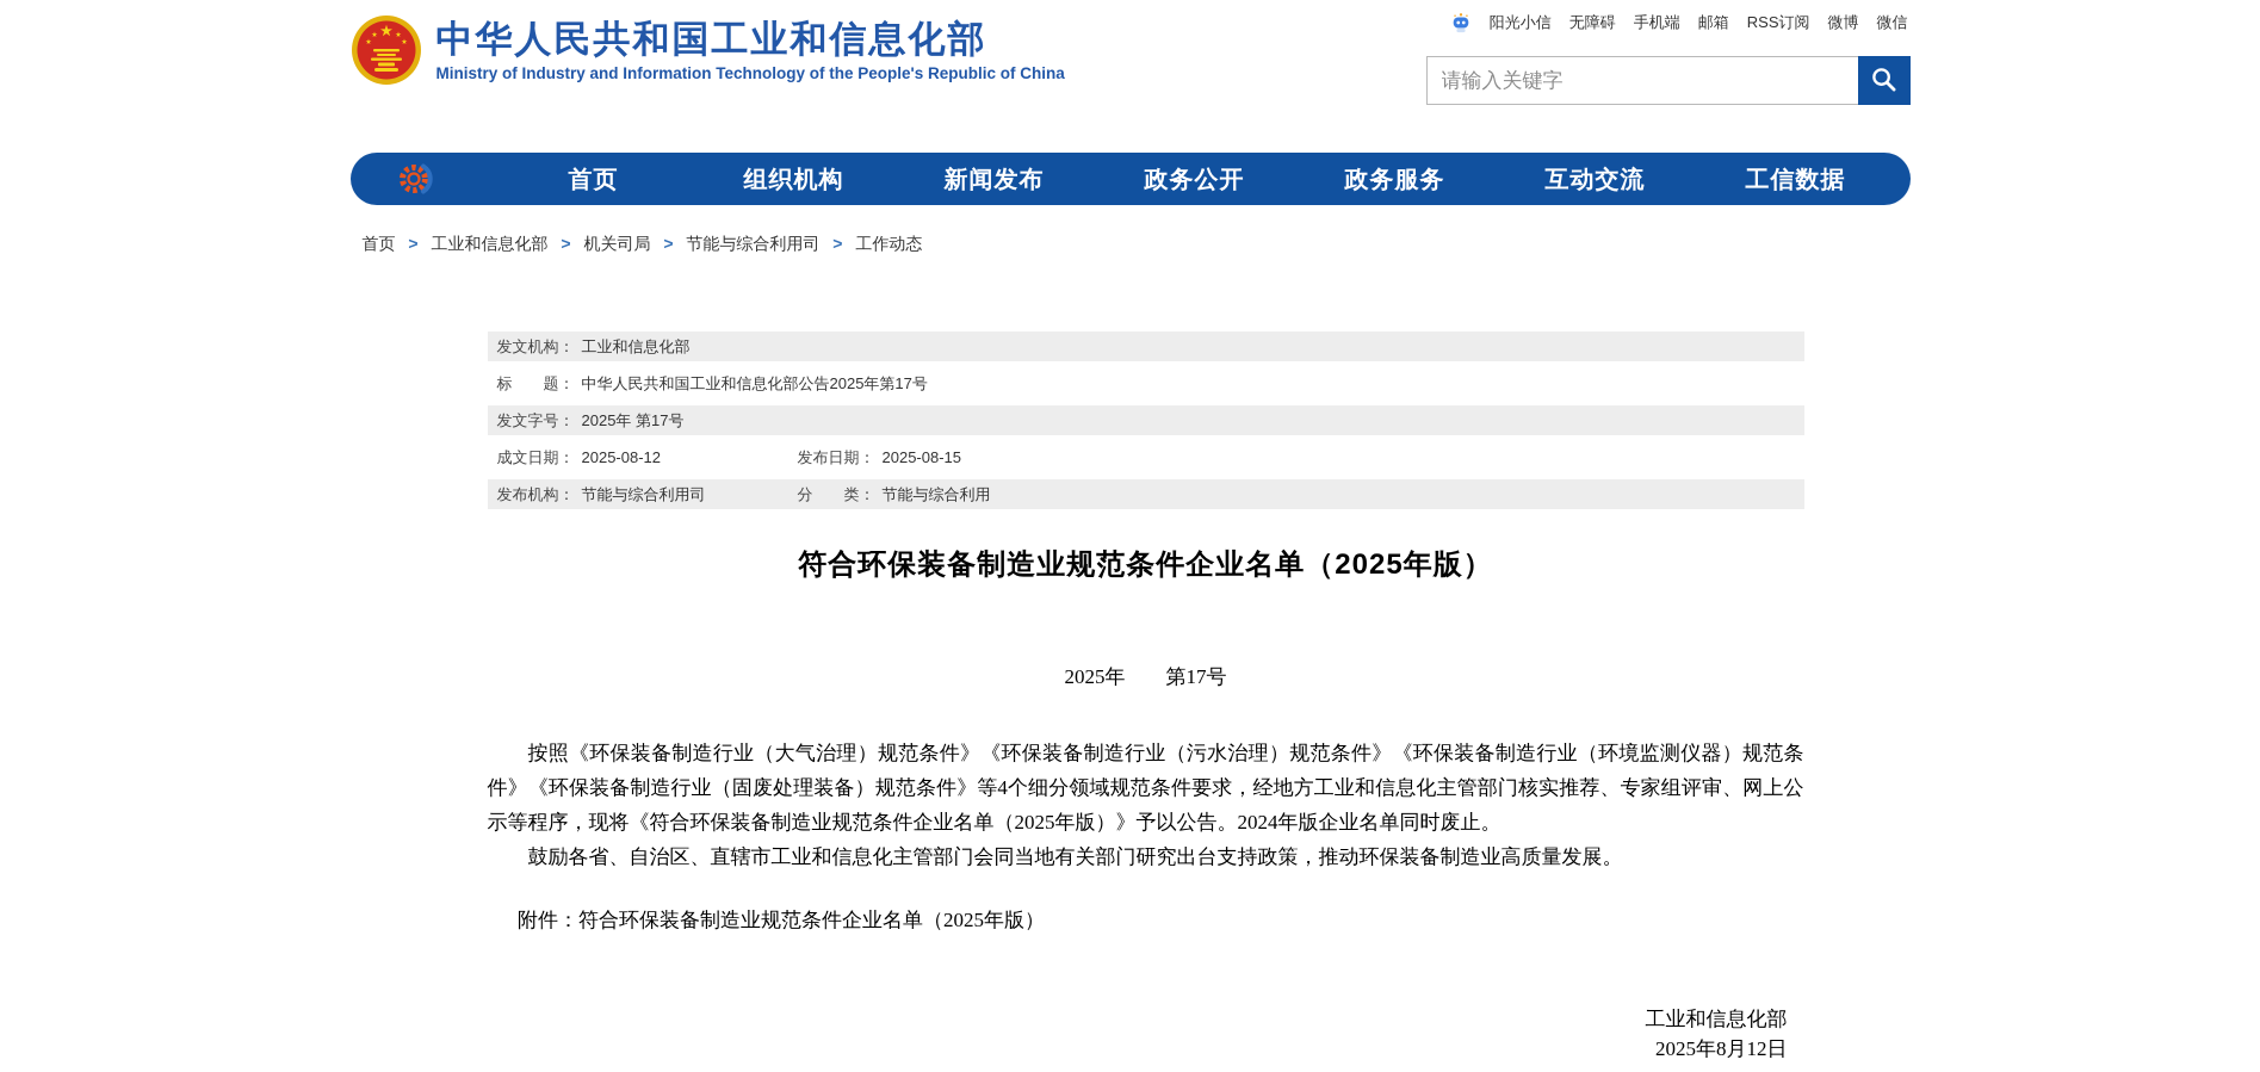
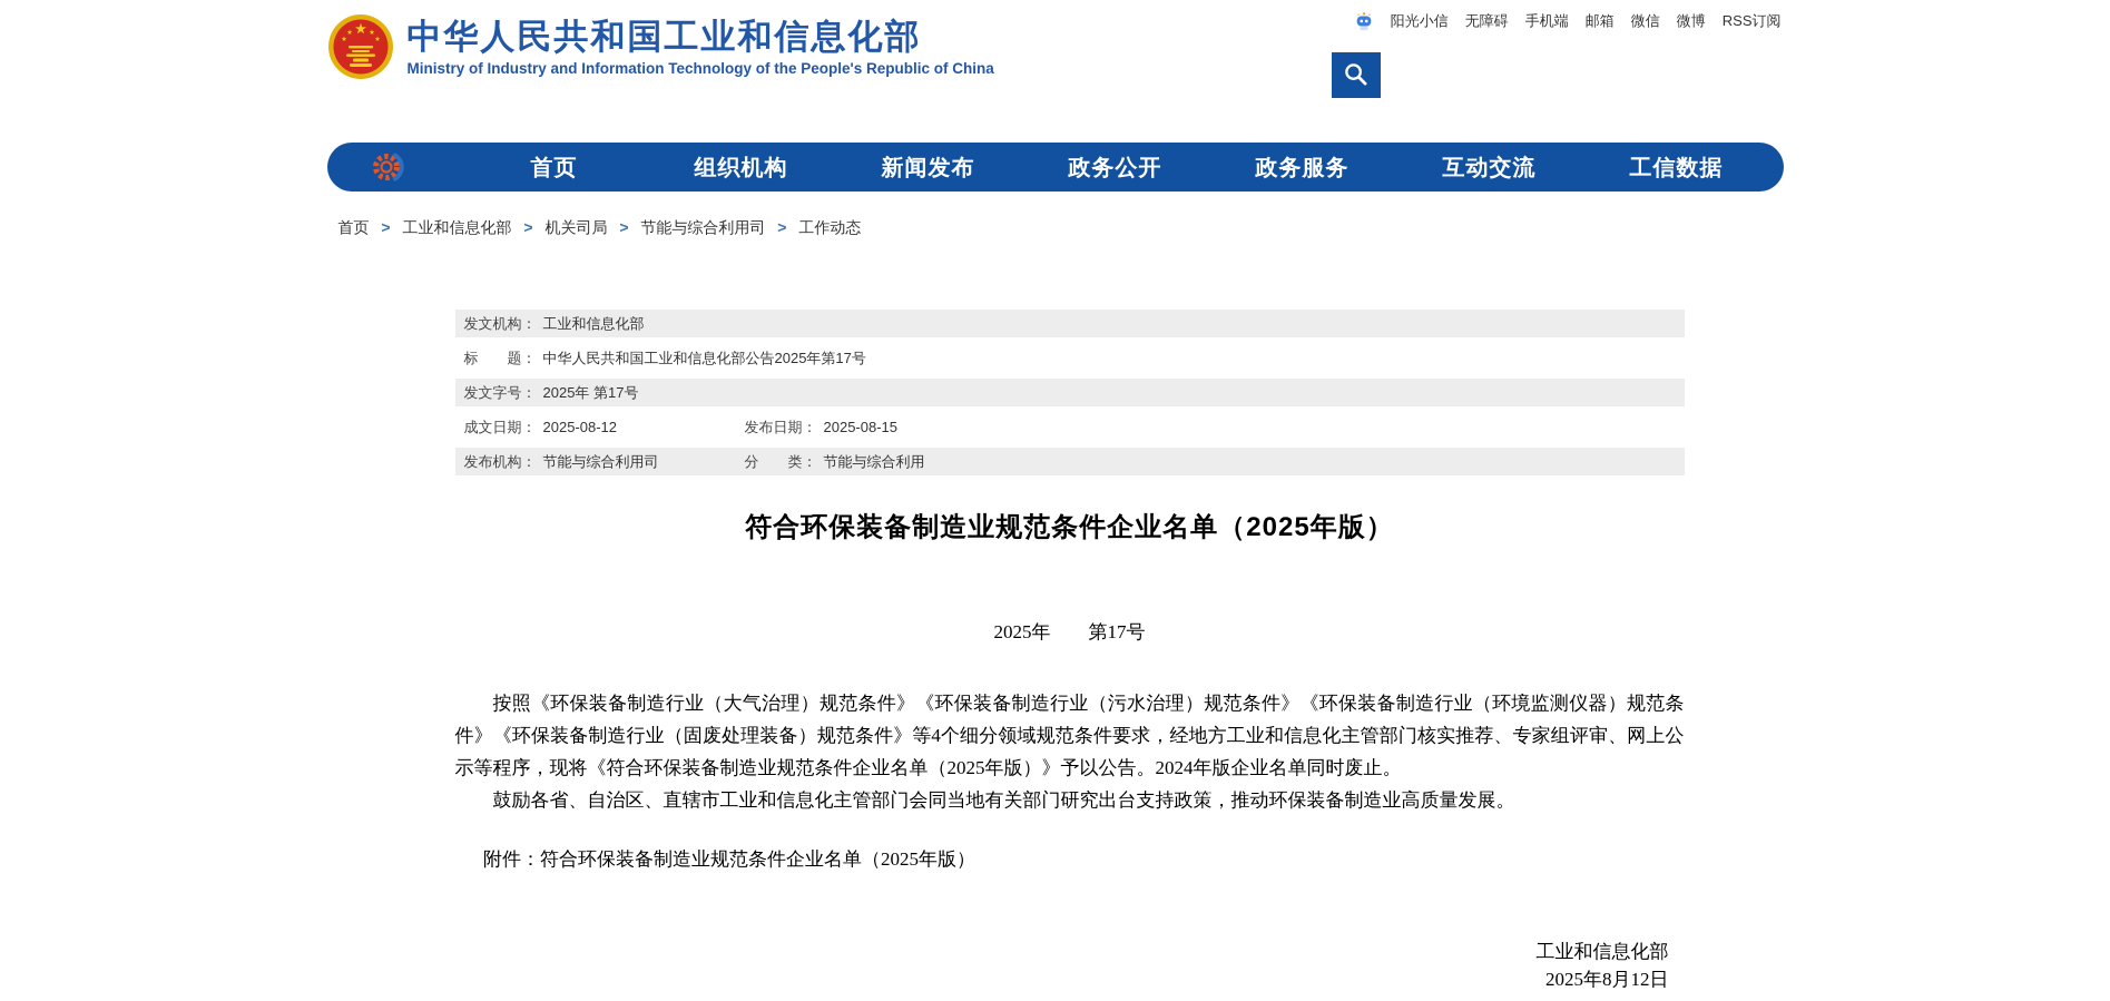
  中华人民共和国工业和信息化部
  Ministry of Industry and Information Technology of the People's Republic of China
  阳光小信
  无障碍
  手机端
  邮箱
- RSS订阅
+ 微信
  微博
- 微信
+ RSS订阅
- 请输入关键字
  首页
  组织机构
  新闻发布
  政务公开
  政务服务
  互动交流
  工信数据
  首页 > 工业和信息化部 > 机关司局 > 节能与综合利用司 > 工作动态
  发文机构： 工业和信息化部
  标 题： 中华人民共和国工业和信息化部公告2025年第17号
  发文字号： 2025年 第17号
  成文日期： 2025-08-12
  发布日期： 2025-08-15
  发布机构： 节能与综合利用司
  分 类： 节能与综合利用
  符合环保装备制造业规范条件企业名单（2025年版）
  2025年 第17号
  按照《环保装备制造行业（大气治理）规范条件》《环保装备制造行业（污水治理）规范条件》《环保装备制造行业（环境监测仪器）规范条件》《环保装备制造行业（固废处理装备）规范条件》等4个细分领域规范条件要求，经地方工业和信息化主管部门核实推荐、专家组评审、网上公示等程序，现将《符合环保装备制造业规范条件企业名单（2025年版）》予以公告。2024年版企业名单同时废止。
  鼓励各省、自治区、直辖市工业和信息化主管部门会同当地有关部门研究出台支持政策，推动环保装备制造业高质量发展。
  附件：符合环保装备制造业规范条件企业名单（2025年版）
  工业和信息化部
  2025年8月12日
